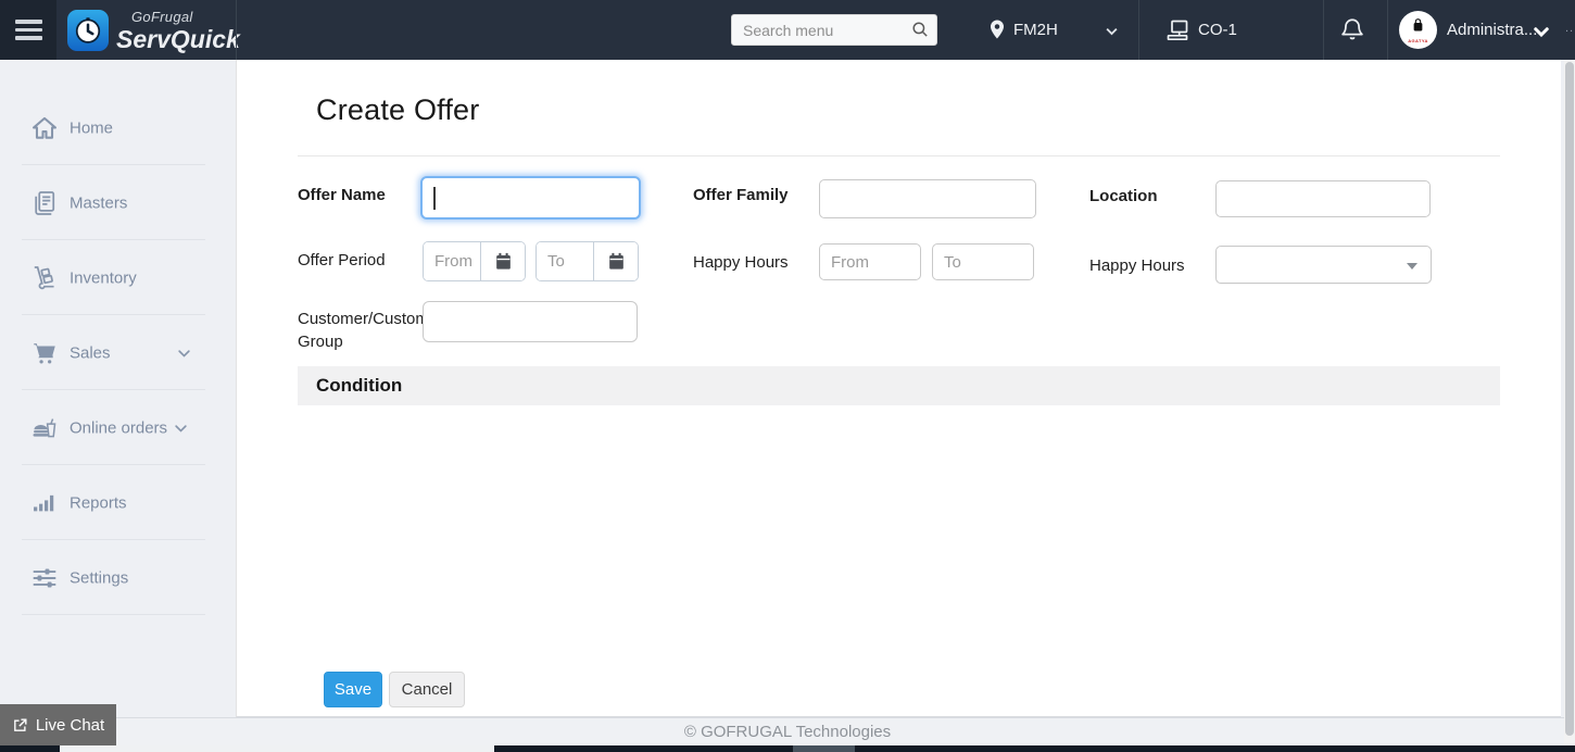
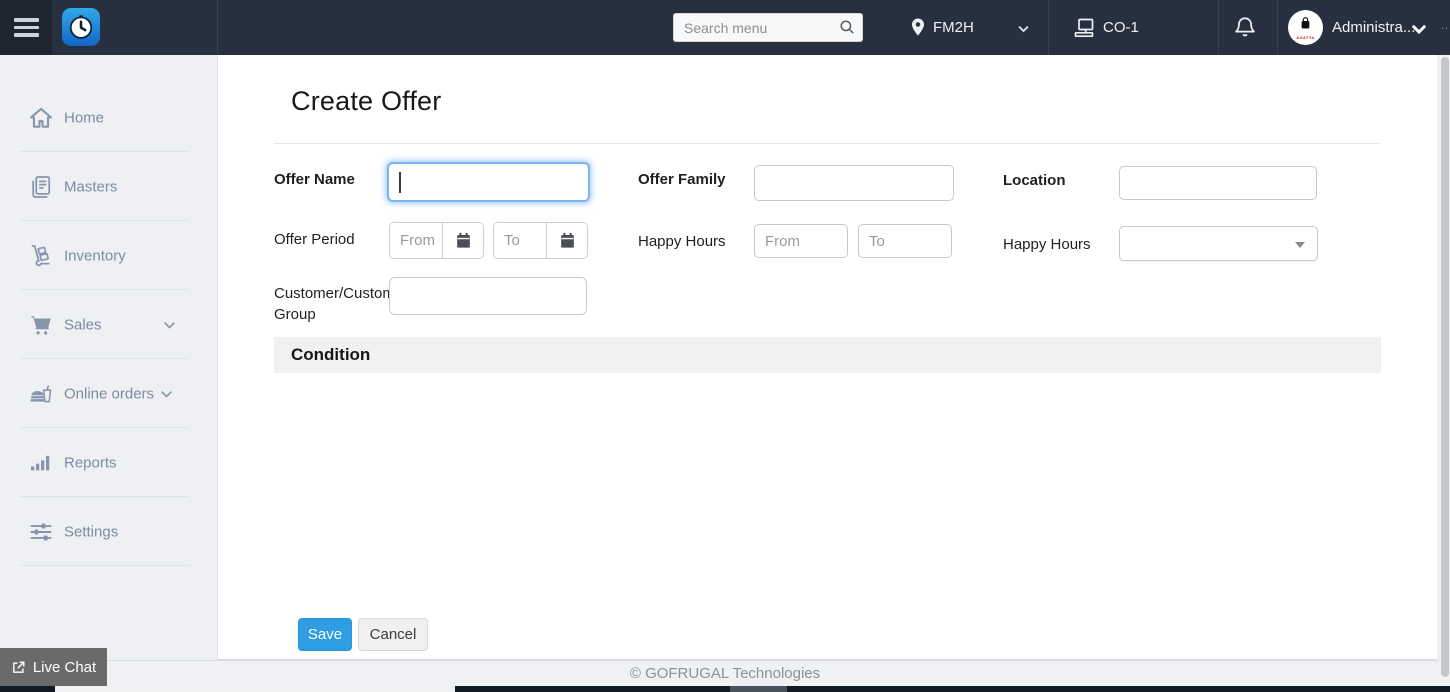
- GoFrugal
- ServQuick
  Search menu
  FM2H
  CO-1
  Administra..
  ..
  Home
  Masters
  Inventory
  Sales
  Online orders
  Reports
  Settings
  Create Offer
  Offer Name
  Offer Family
  Location
  Offer Period
  From
  To
  Happy Hours
  From
  To
  Happy Hours
  Customer/Custo
  Group
  Condition
  Save
  Cancel
  © GOFRUGAL Technologies
  Live Chat
